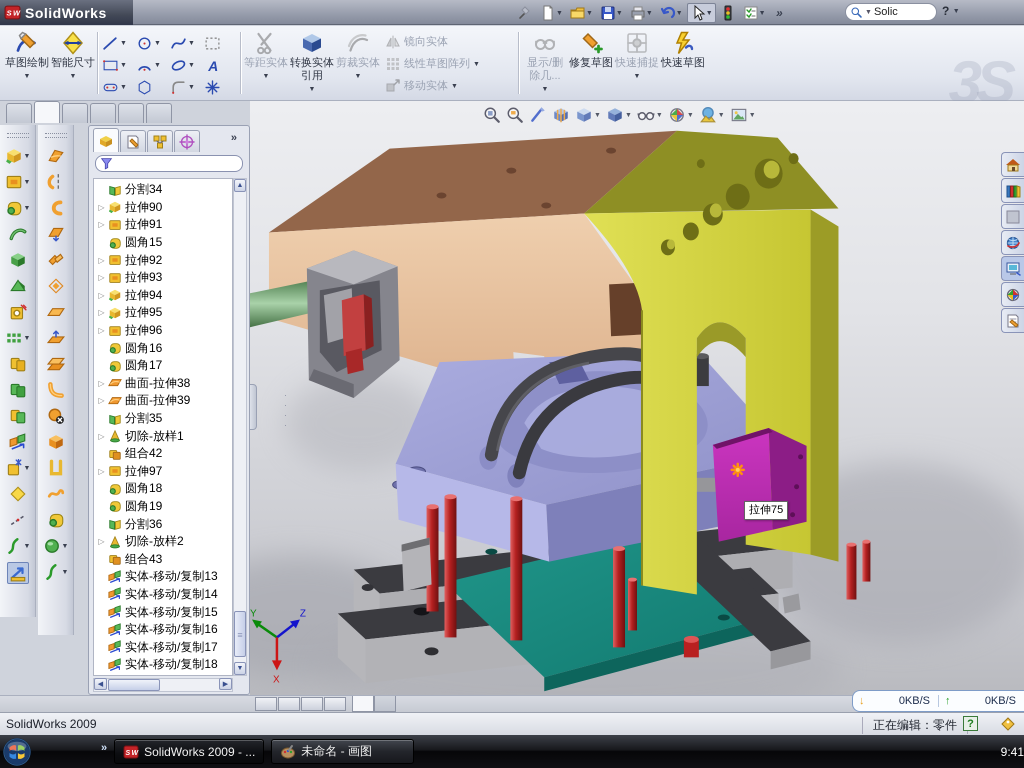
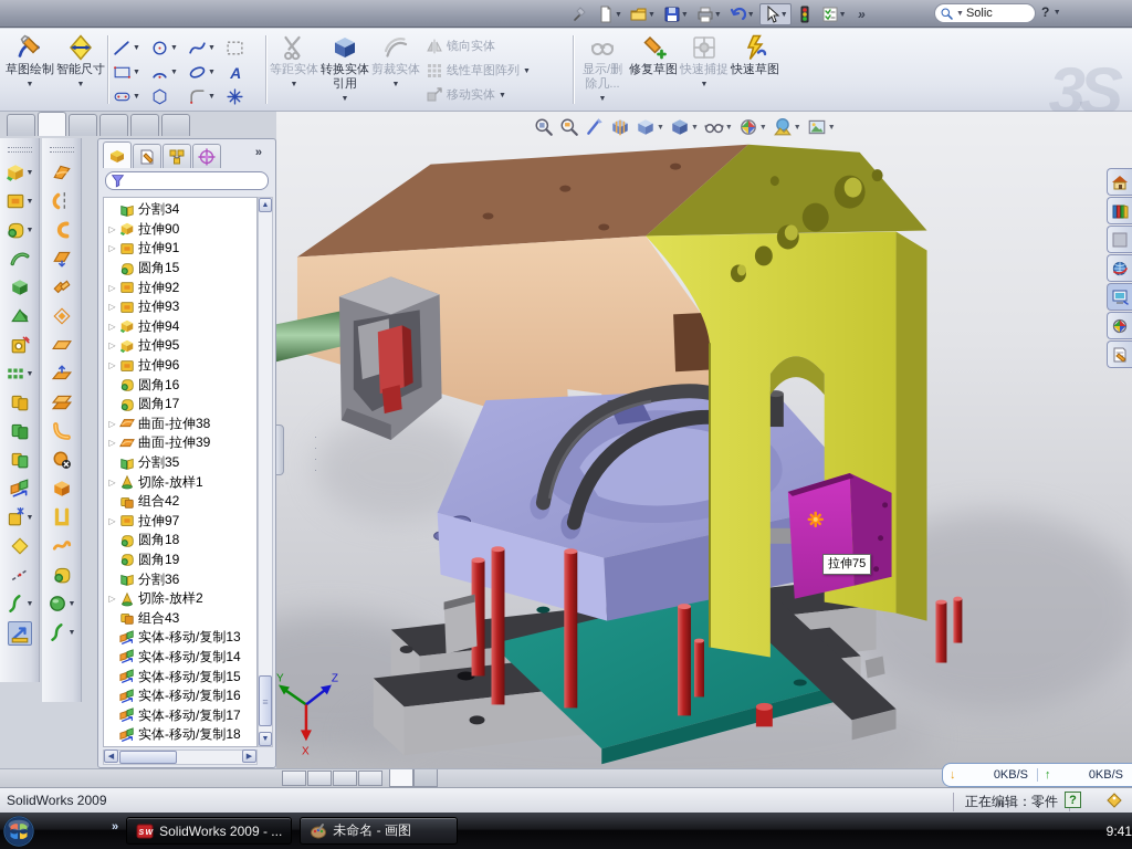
- S
- W
- SolidWorks
  »
  Solic
  草图绘制
  智能尺寸
  A
  等距实体
  转换实体引用
  剪裁实体
  镜向实体
  线性草图阵列
  移动实体
  显示/删除几...
  修复草图 快速捕捉
  快速草图
  3S
  »
  分割34
  ▷
  拉伸90
  ▷
  拉伸91
  圆角15
  ▷
  拉伸92
  ▷
  拉伸93
  ▷
  拉伸94
  ▷
  拉伸95
  ▷
  拉伸96
  圆角16
  圆角17
  ▷
  曲面-拉伸38
  ▷
  曲面-拉伸39
  分割35
  ▷
  切除-放样1
  组合42
  ▷
  拉伸97
  圆角18
  圆角19
  分割36
  ▷
  切除-放样2
  组合43
  实体-移动/复制13
  实体-移动/复制14
  实体-移动/复制15
  实体-移动/复制16
  实体-移动/复制17
  实体-移动/复制18
  Y
  Z
  X
  拉伸75
  ↓
  0KB/S
  ↑
  0KB/S
  SolidWorks 2009
  正在编辑：零件
  ?
  »
  SolidWorks 2009 - ...
  未命名 - 画图
  9:41
